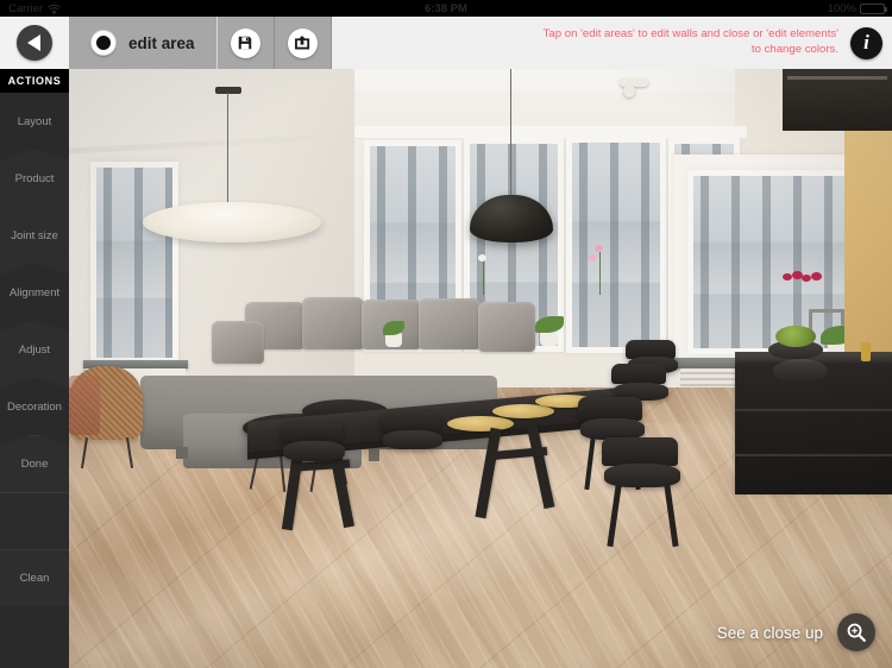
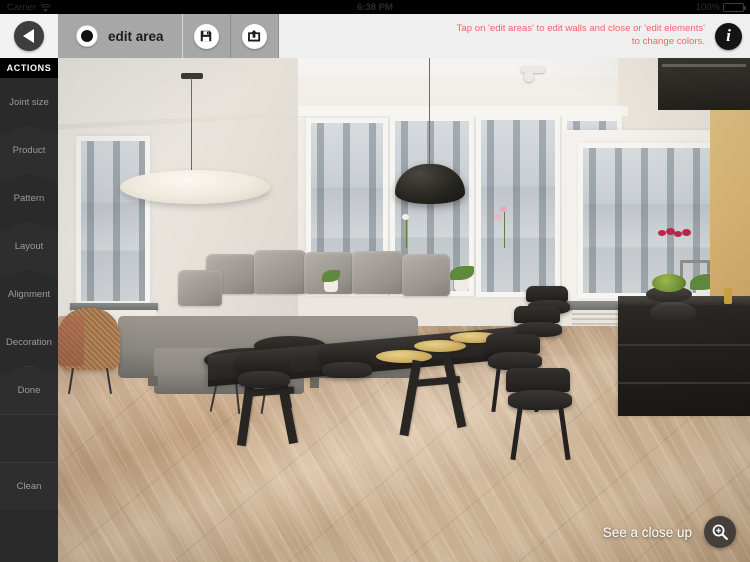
  Carrier
  6:38 PM
  100%
  edit area
  Tap on 'edit areas' to edit walls and close or 'edit elements' to change colors.
  i
  ACTIONS
- Layout
+ Joint size
  Product
+ Pattern
- Joint size
+ Layout
  Alignment
- Adjust
  Decoration
  Done
  Clean
  See a close up
